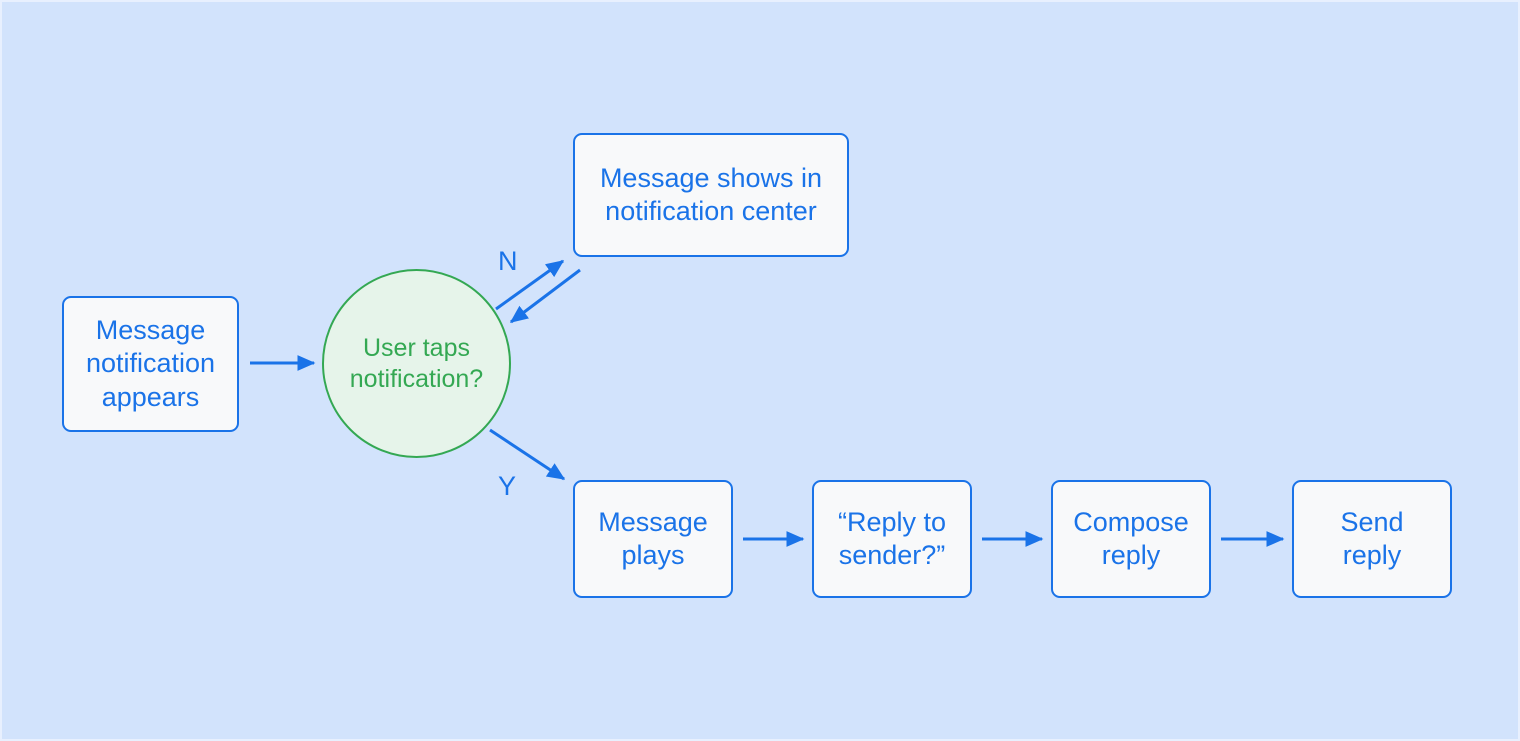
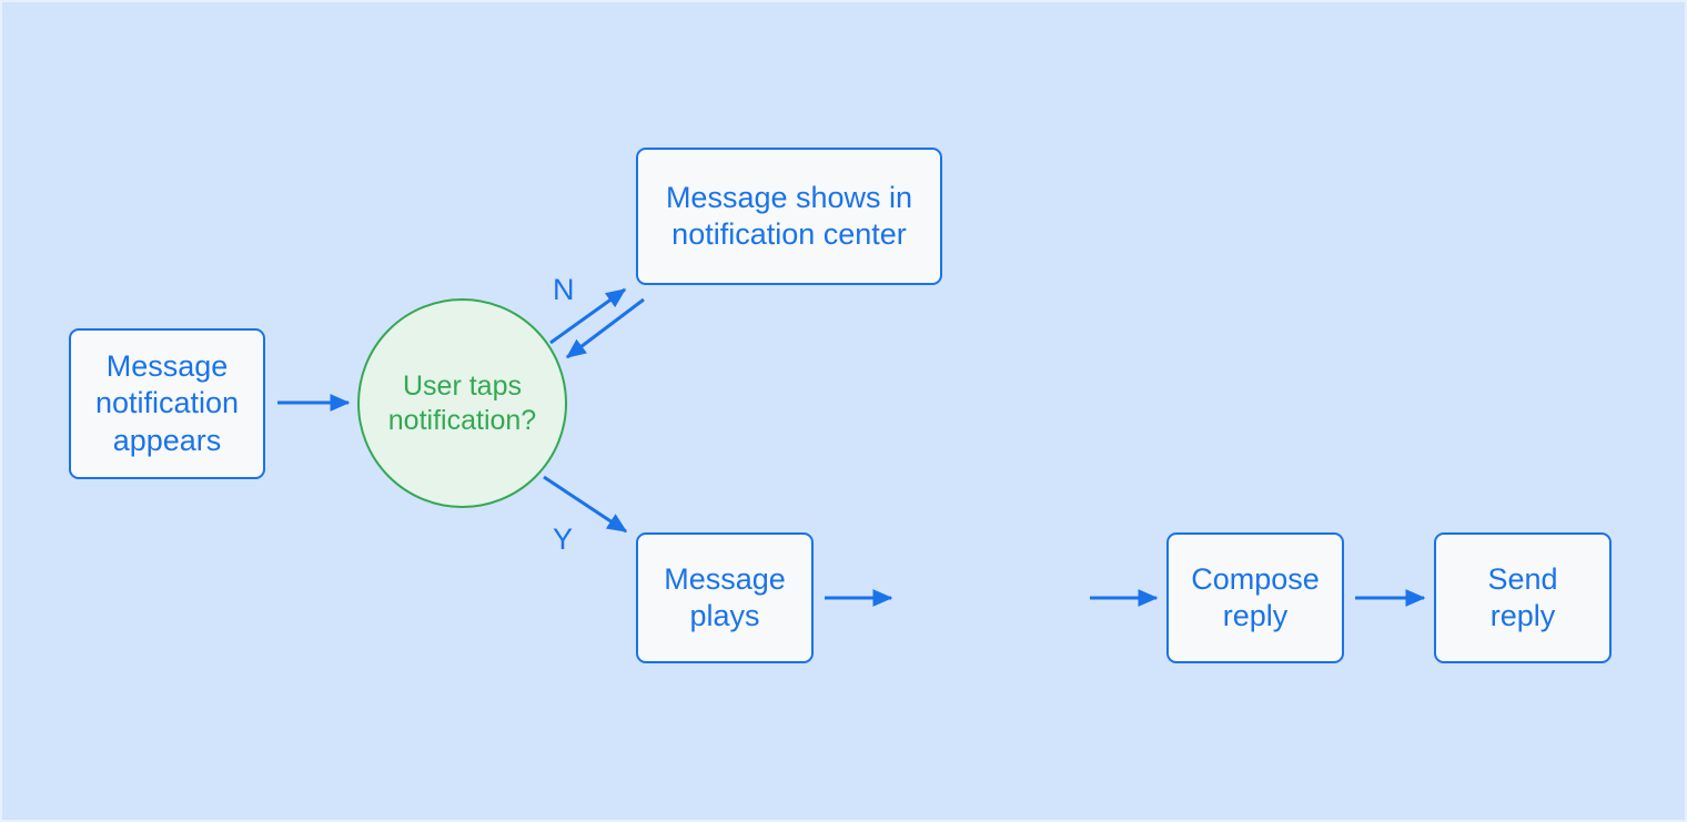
  Message
  notification
  appears
  User taps
  notification?
  Message shows in
  notification center
  Message
  plays
- “Reply to
- sender?”
  Compose
  reply
  Send
  reply
  N
  Y
